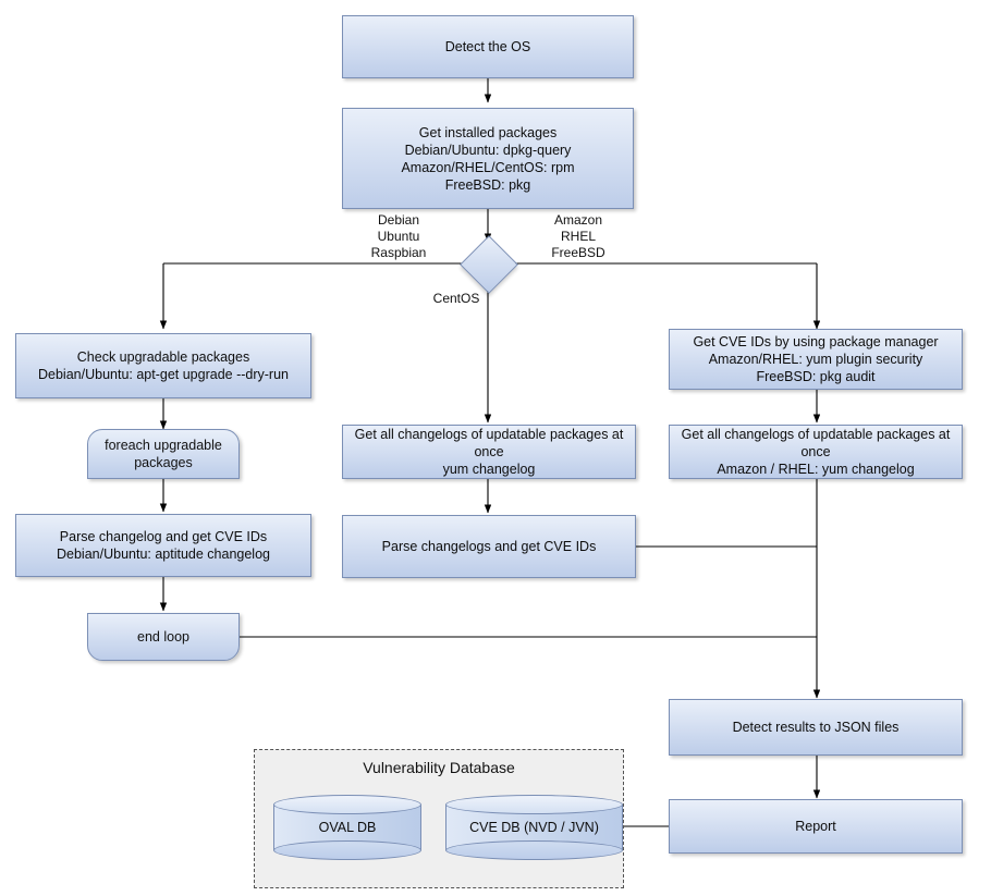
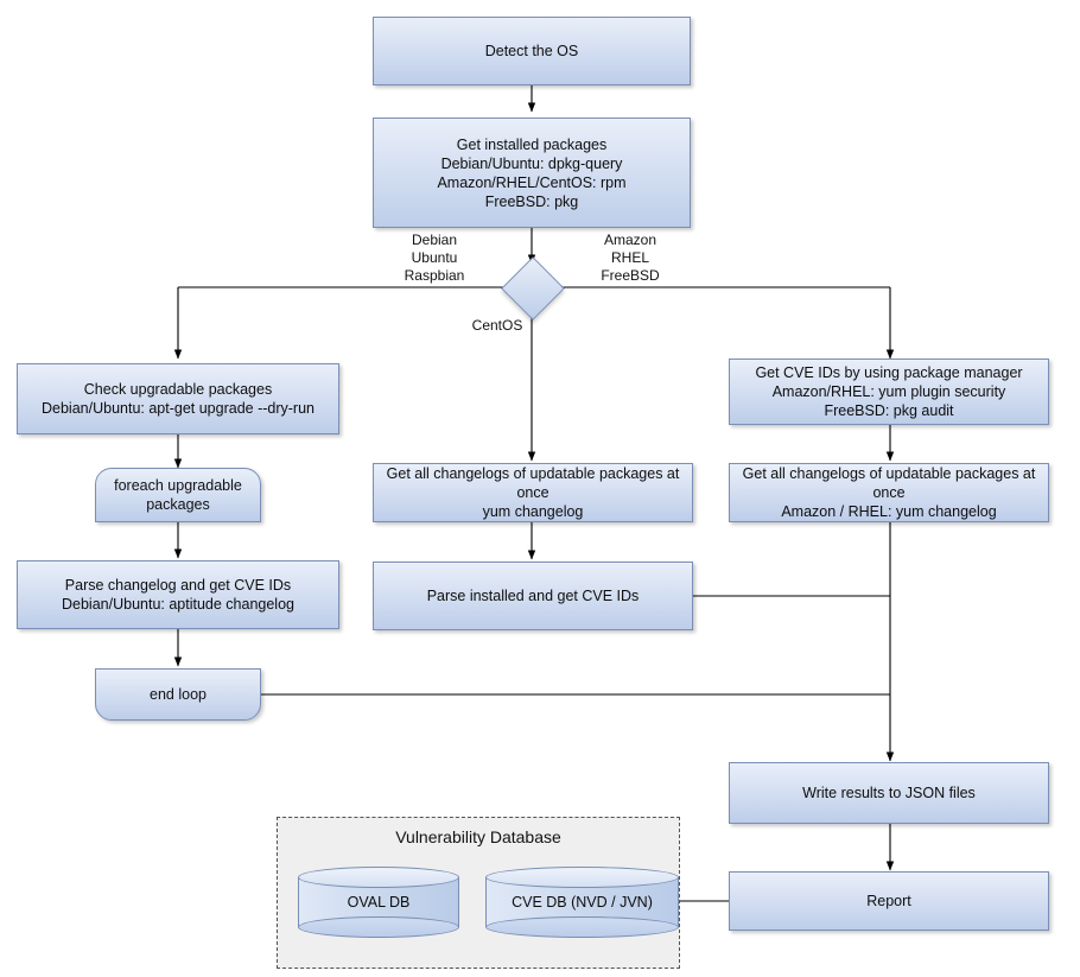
  Detect the OS
  Get installed packages
  Debian/Ubuntu: dpkg-query
  Amazon/RHEL/CentOS: rpm
  FreeBSD: pkg
  Debian
  Ubuntu
  Raspbian
  Amazon
  RHEL
  FreeBSD
  CentOS
  Check upgradable packages
  Debian/Ubuntu: apt-get upgrade --dry-run
  foreach upgradable packages
  Parse changelog and get CVE IDs
  Debian/Ubuntu: aptitude changelog
  end loop
  Get all changelogs of updatable packages at once
  yum changelog
- Parse changelogs and get CVE IDs
+ Parse installed and get CVE IDs
  Get CVE IDs by using package manager
  Amazon/RHEL: yum plugin security
  FreeBSD: pkg audit
  Get all changelogs of updatable packages at once
  Amazon / RHEL: yum changelog
- Detect results to JSON files
+ Write results to JSON files
  Report
  Vulnerability Database
  OVAL DB
  CVE DB (NVD / JVN)
